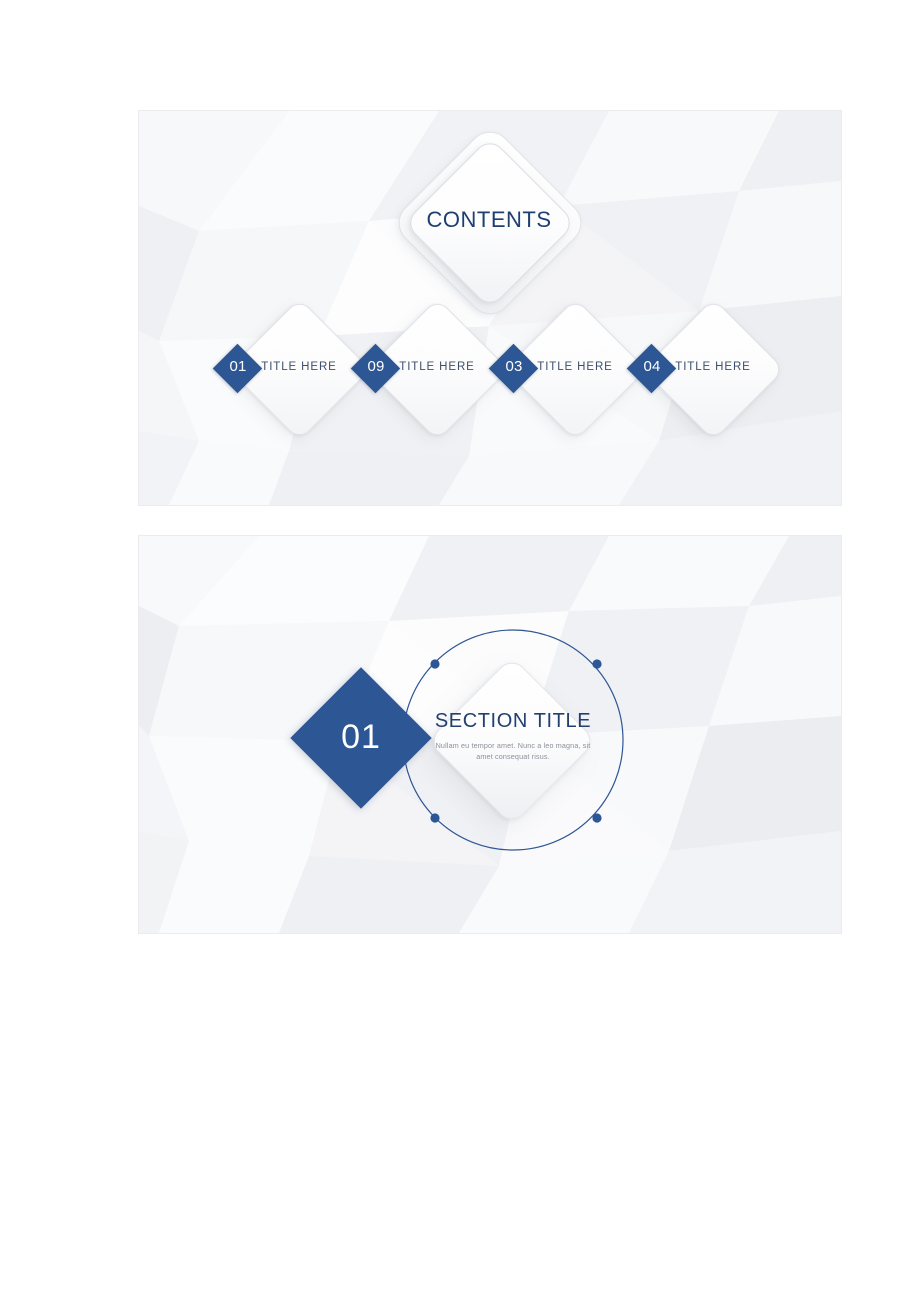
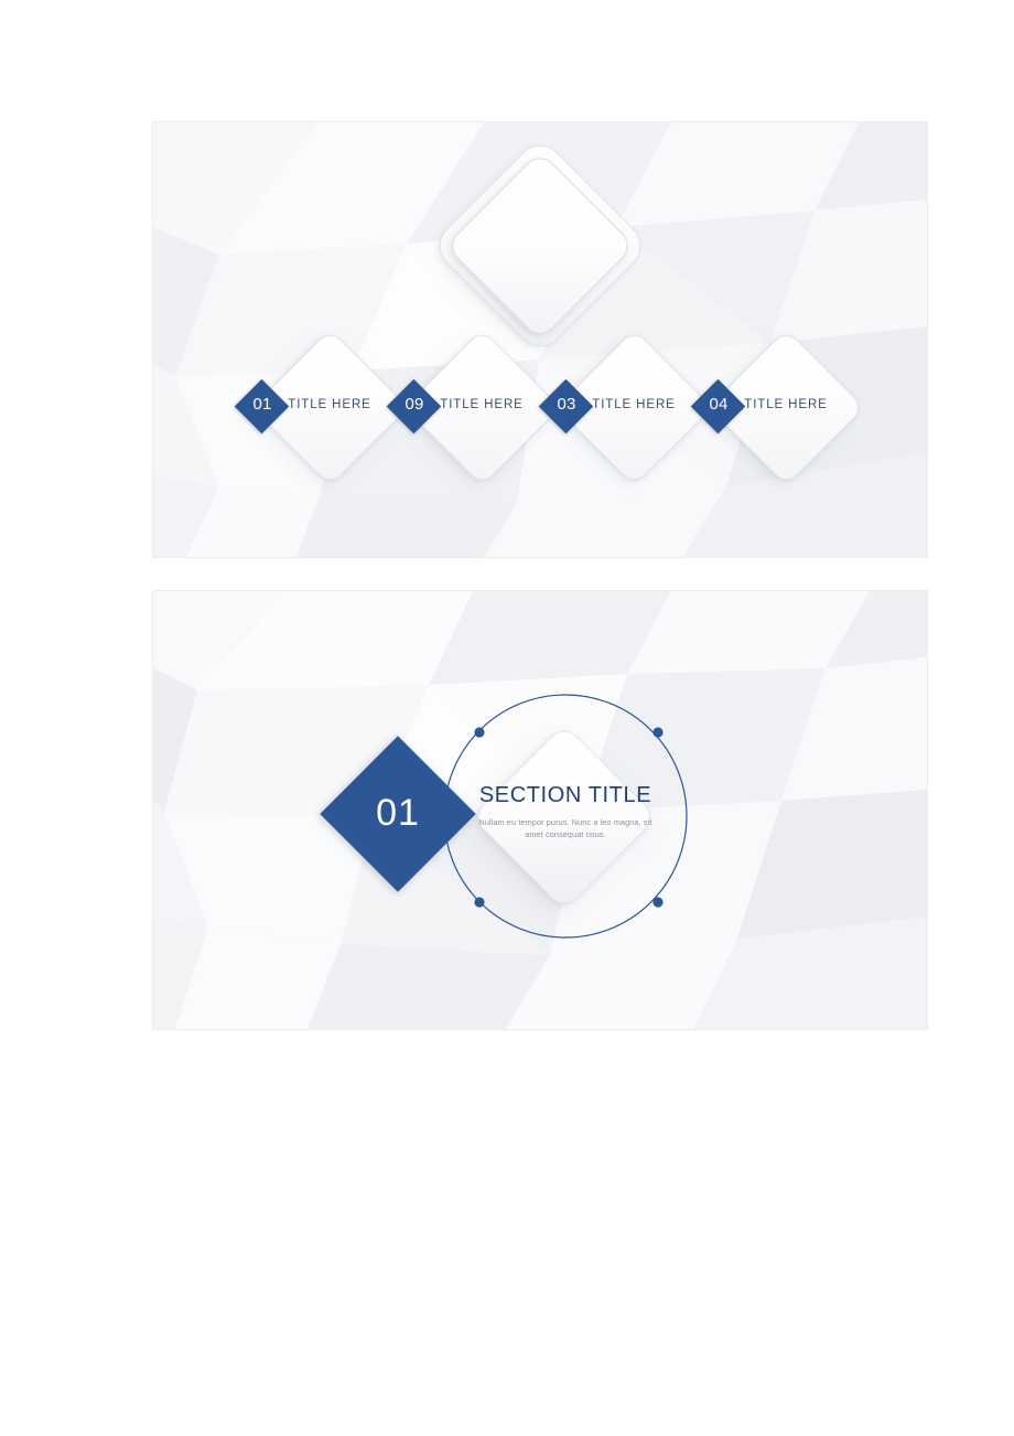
- CONTENTS
  01
  TITLE HERE
  09
  TITLE HERE
  03
  TITLE HERE
  04
  TITLE HERE
  01
  SECTION TITLE
- Nullam eu tempor amet. Nunc a leo magna, sit amet consequat risus.
+ Nullam eu tempor purus. Nunc a leo magna, sit amet consequat risus.
